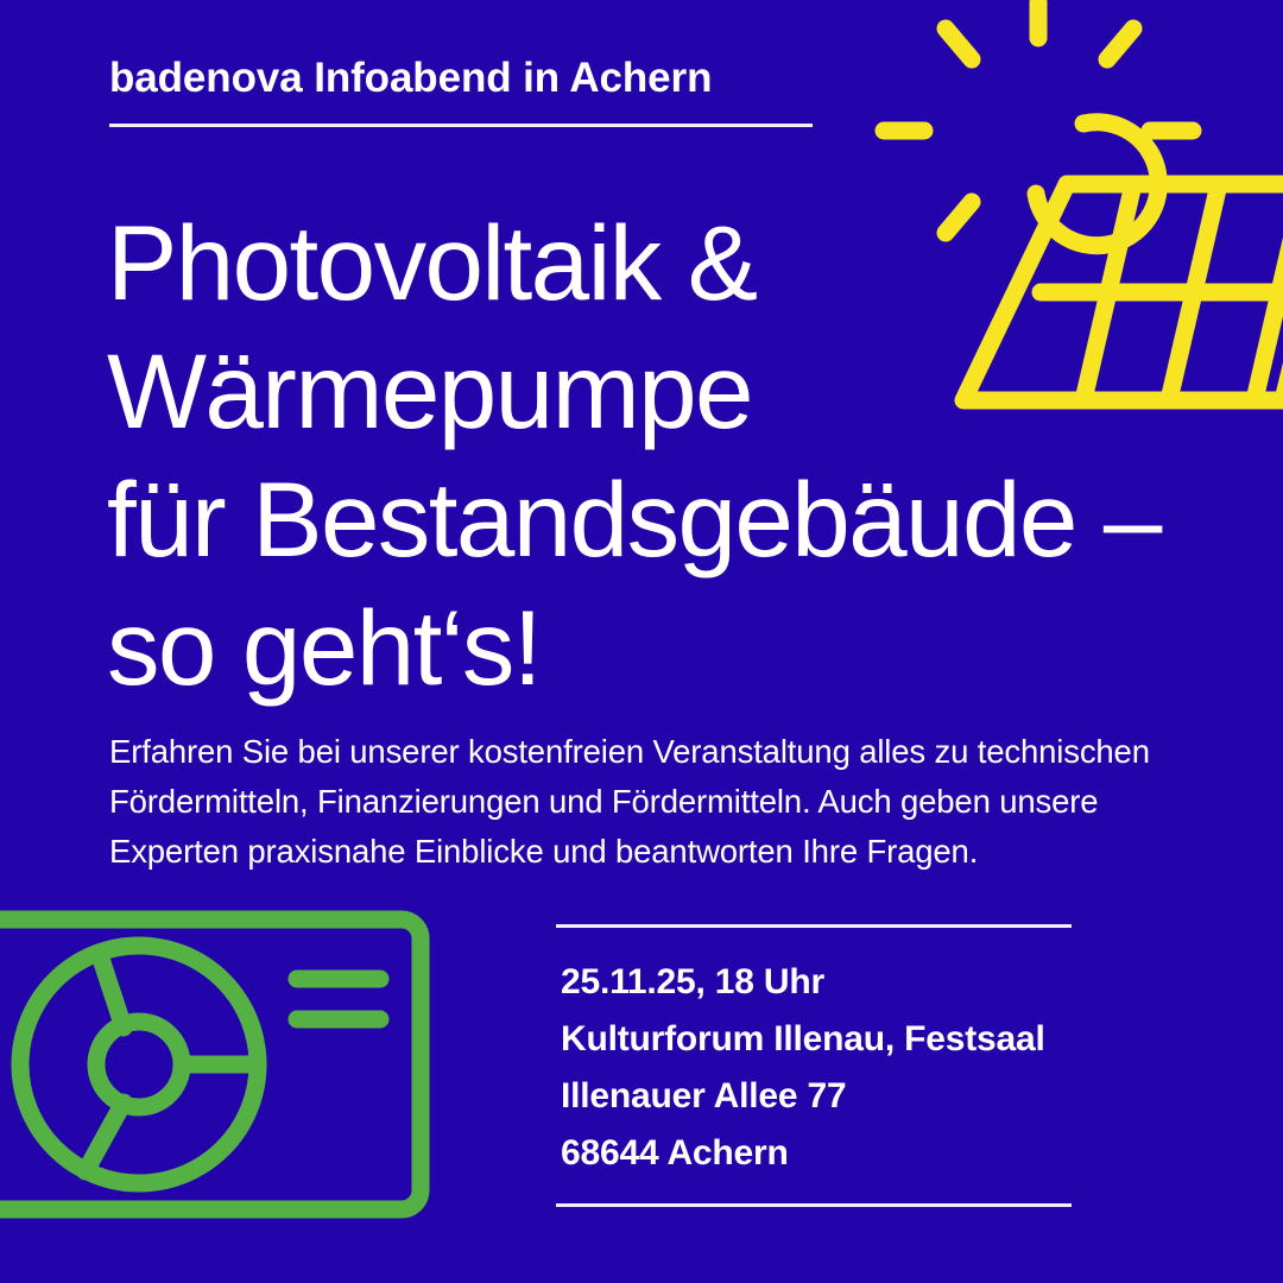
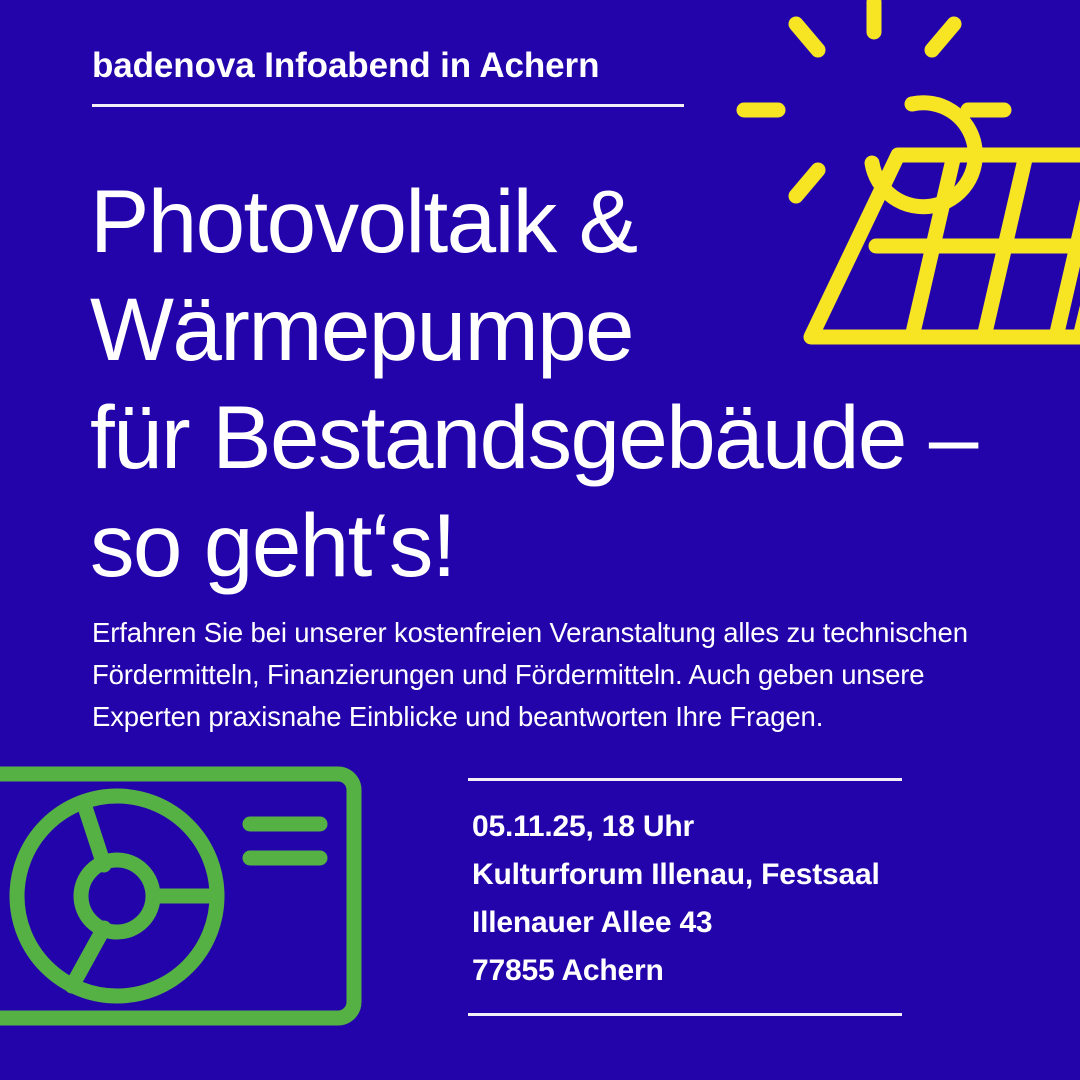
  badenova Infoabend in Achern
  Photovoltaik &
  Wärmepumpe
  für Bestandsgebäude –
  so geht‘s!
  Erfahren Sie bei unserer kostenfreien Veranstaltung alles zu technischen Fördermitteln, Finanzierungen und Fördermitteln. Auch geben unsere Experten praxisnahe Einblicke und beantworten Ihre Fragen.
- 25.11.25, 18 Uhr
+ 05.11.25, 18 Uhr
  Kulturforum Illenau, Festsaal
- Illenauer Allee 77
+ Illenauer Allee 43
- 68644 Achern
+ 77855 Achern
